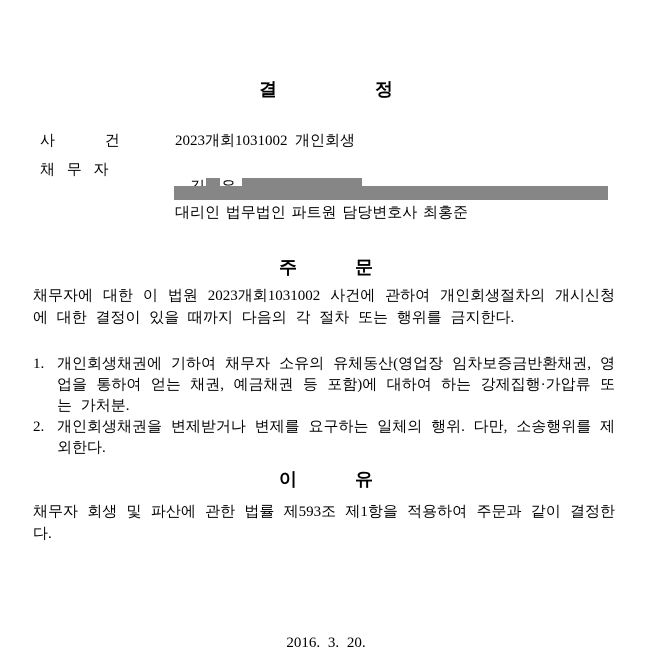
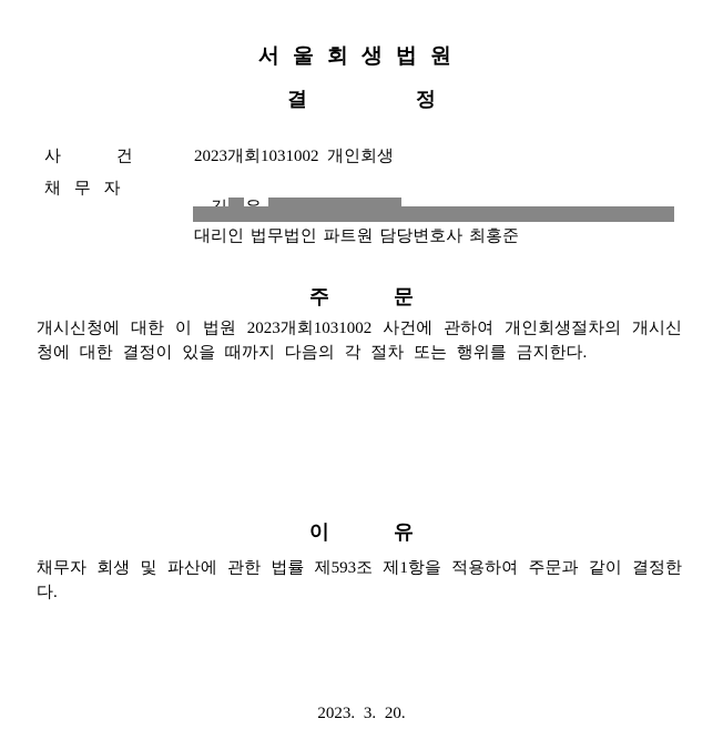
+ 서울회생법원
  결 정
  사 건
  2023개회1031002 개인회생
  채 무 자
  대리인 법무법인 파트원 담당변호사 최홍준
  주 문
- 채무자에 대한 이 법원 2023개회1031002 사건에 관하여 개인회생절차의 개시신청에 대한 결정이 있을 때까지 다음의 각 절차 또는 행위를 금지한다.
+ 개시신청에 대한 이 법원 2023개회1031002 사건에 관하여 개인회생절차의 개시신청에 대한 결정이 있을 때까지 다음의 각 절차 또는 행위를 금지한다.
- 1.
- 개인회생채권에 기하여 채무자 소유의 유체동산(영업장 임차보증금반환채권, 영업을 통하여 얻는 채권, 예금채권 등 포함)에 대하여 하는 강제집행·가압류 또는 가처분.
- 2.
- 개인회생채권을 변제받거나 변제를 요구하는 일체의 행위. 다만, 소송행위를 제외한다.
  이 유
  채무자 회생 및 파산에 관한 법률 제593조 제1항을 적용하여 주문과 같이 결정한다.
- 2016. 3. 20.
+ 2023. 3. 20.
